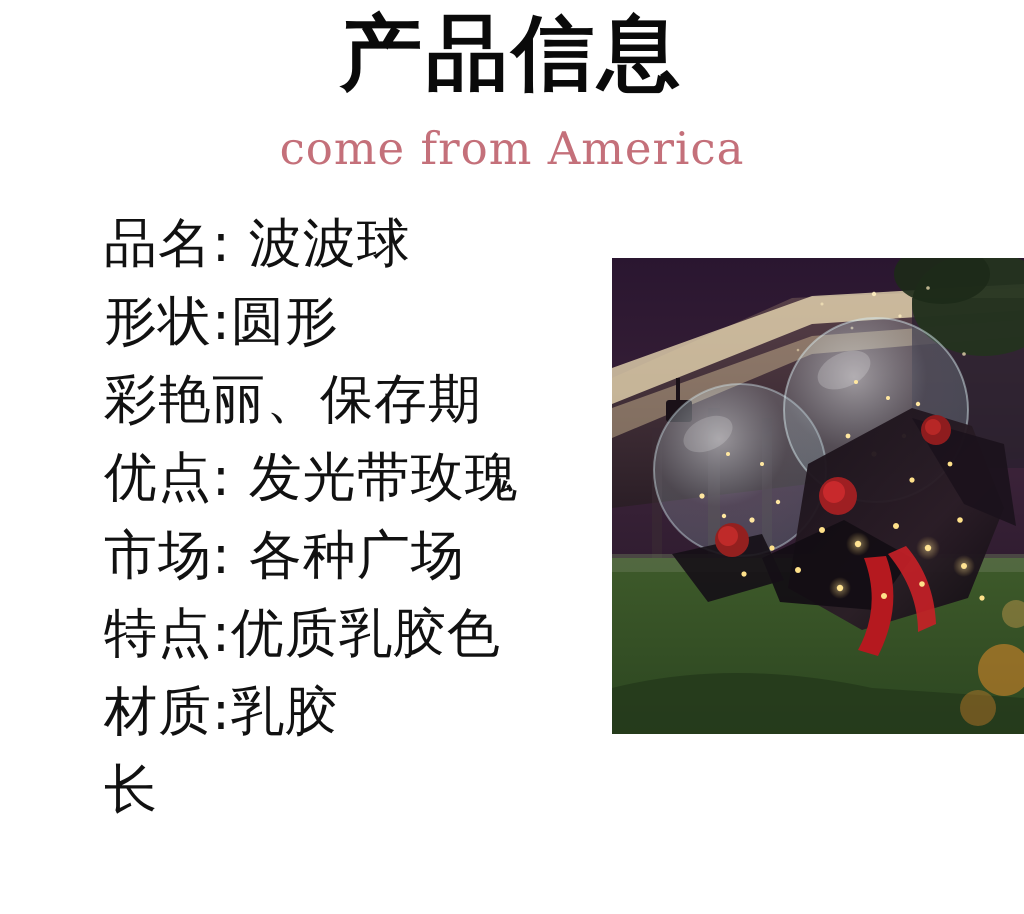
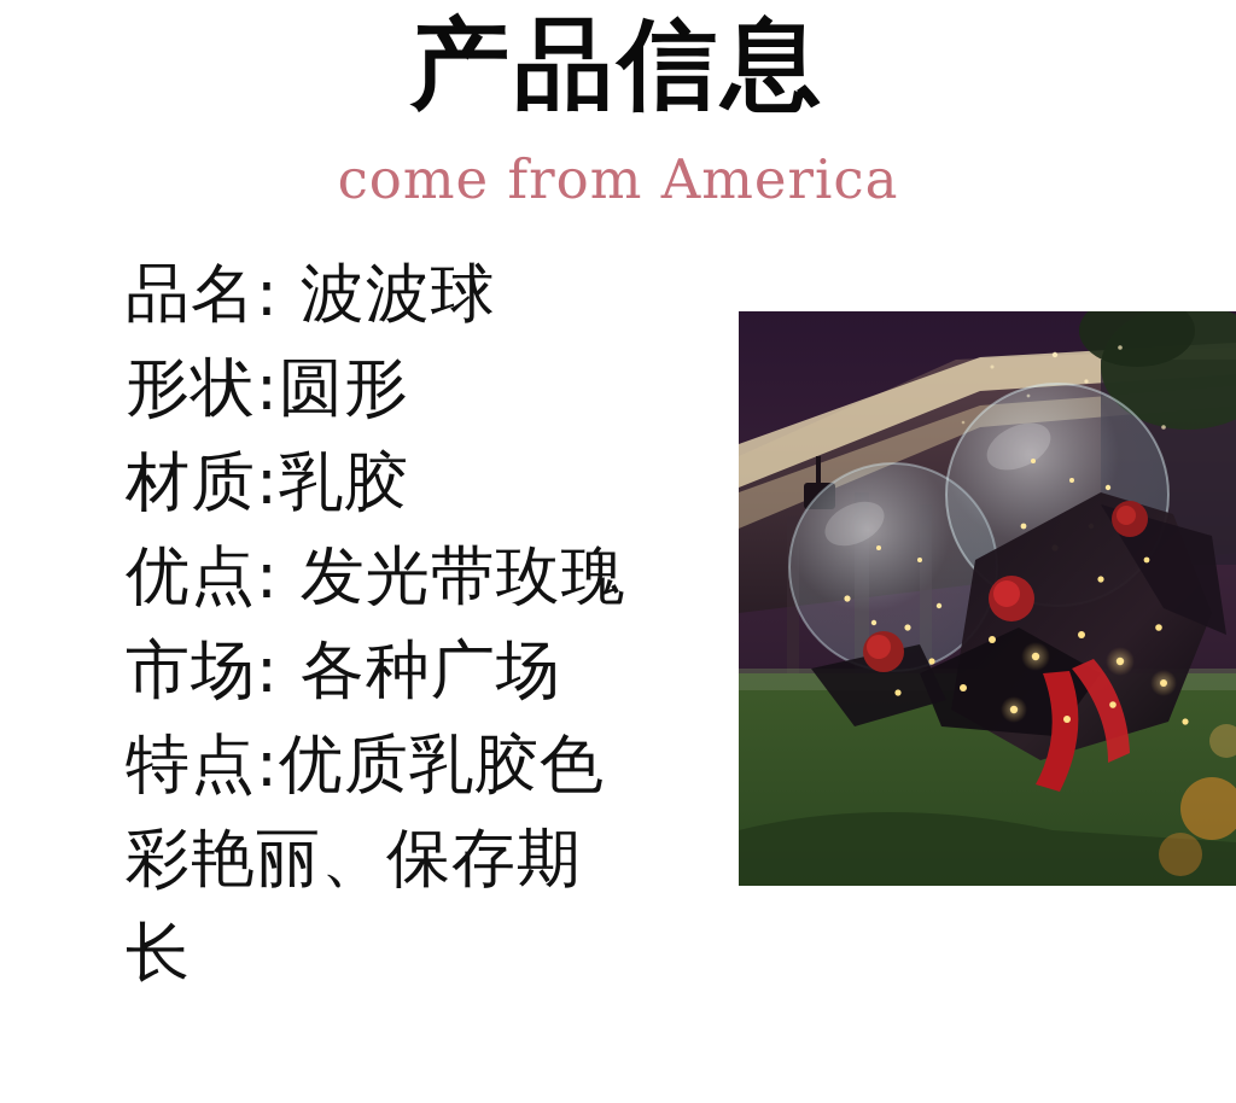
  产品信息
  come from America
  品名: 波波球
  形状:圆形
- 彩艳丽、保存期
+ 材质:乳胶
  优点: 发光带玫瑰
  市场: 各种广场
  特点:优质乳胶色
- 材质:乳胶
+ 彩艳丽、保存期
  长
